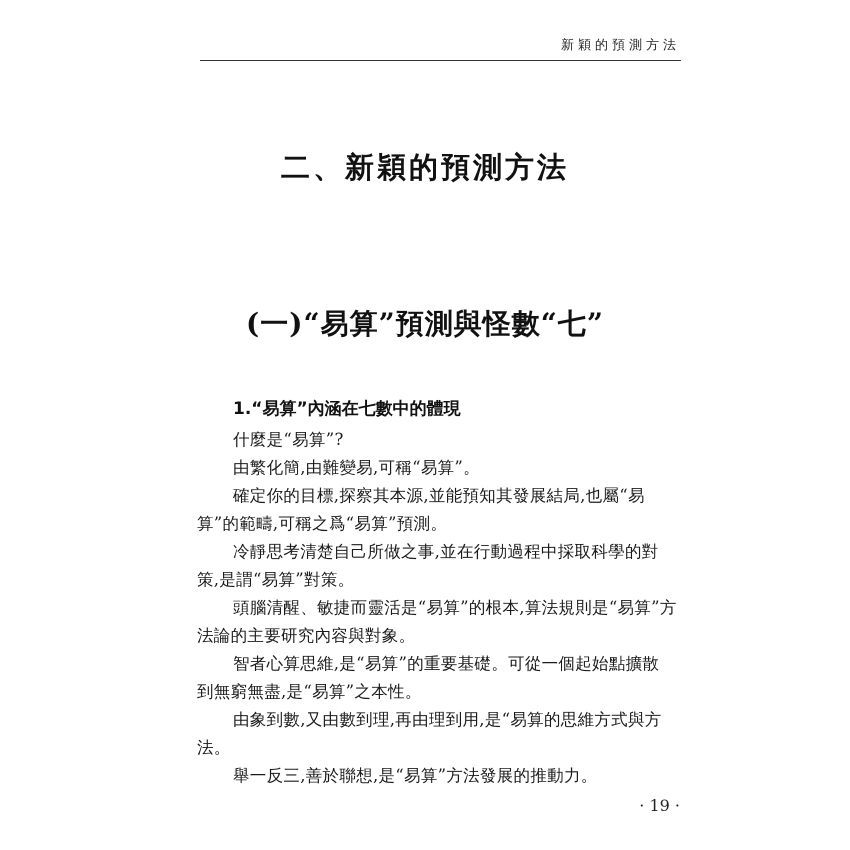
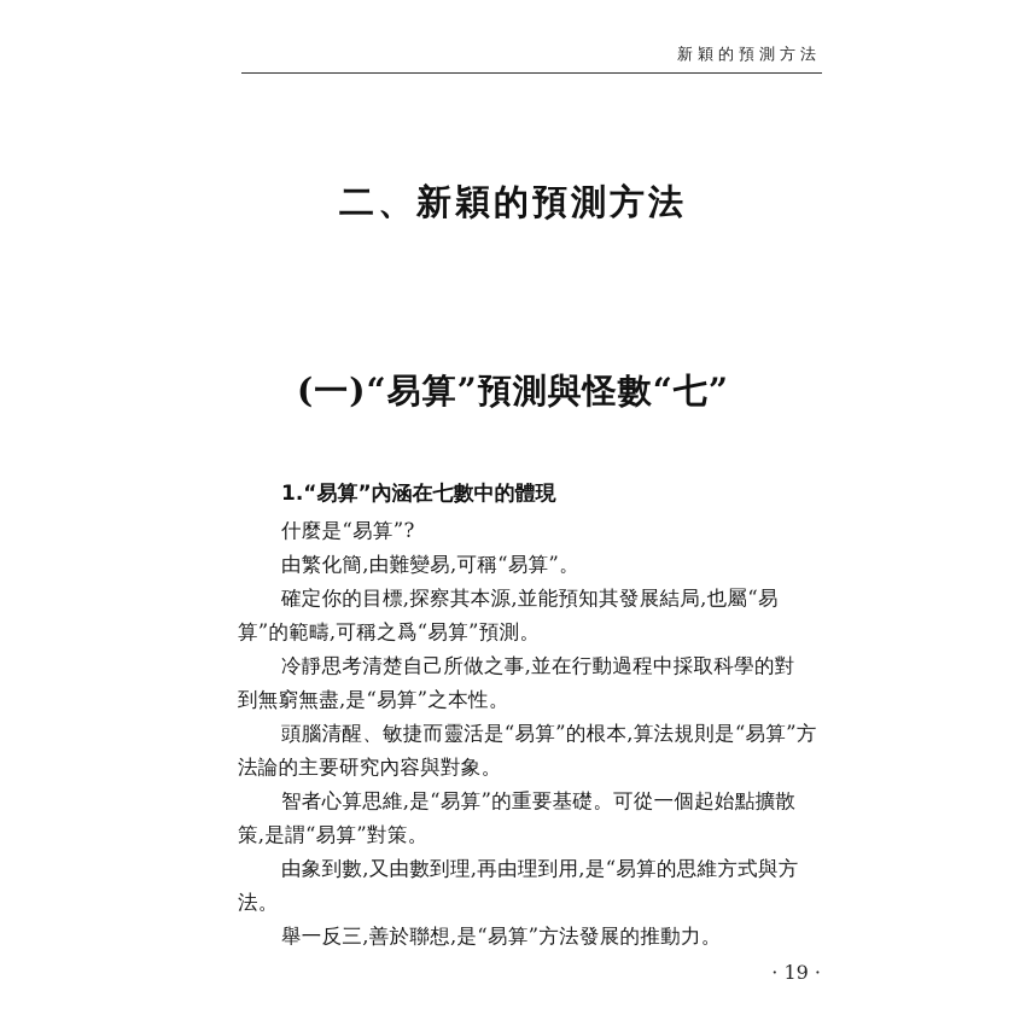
  新穎的預測方法
  二、新穎的預測方法
  (一)“易算”預測與怪數“七”
  1.“易算”內涵在七數中的體現
  什麼是“易算”?
  由繁化簡,由難變易,可稱“易算”。
  確定你的目標,探察其本源,並能預知其發展結局,也屬“易
  算”的範疇,可稱之爲“易算”預測。
  冷靜思考清楚自己所做之事,並在行動過程中採取科學的對
- 策,是謂“易算”對策。
+ 到無窮無盡,是“易算”之本性。
  頭腦清醒、敏捷而靈活是“易算”的根本,算法規則是“易算”方
  法論的主要研究內容與對象。
  智者心算思維,是“易算”的重要基礎。可從一個起始點擴散
- 到無窮無盡,是“易算”之本性。
+ 策,是謂“易算”對策。
  由象到數,又由數到理,再由理到用,是“易算的思維方式與方
  法。
  舉一反三,善於聯想,是“易算”方法發展的推動力。
  · 19 ·
